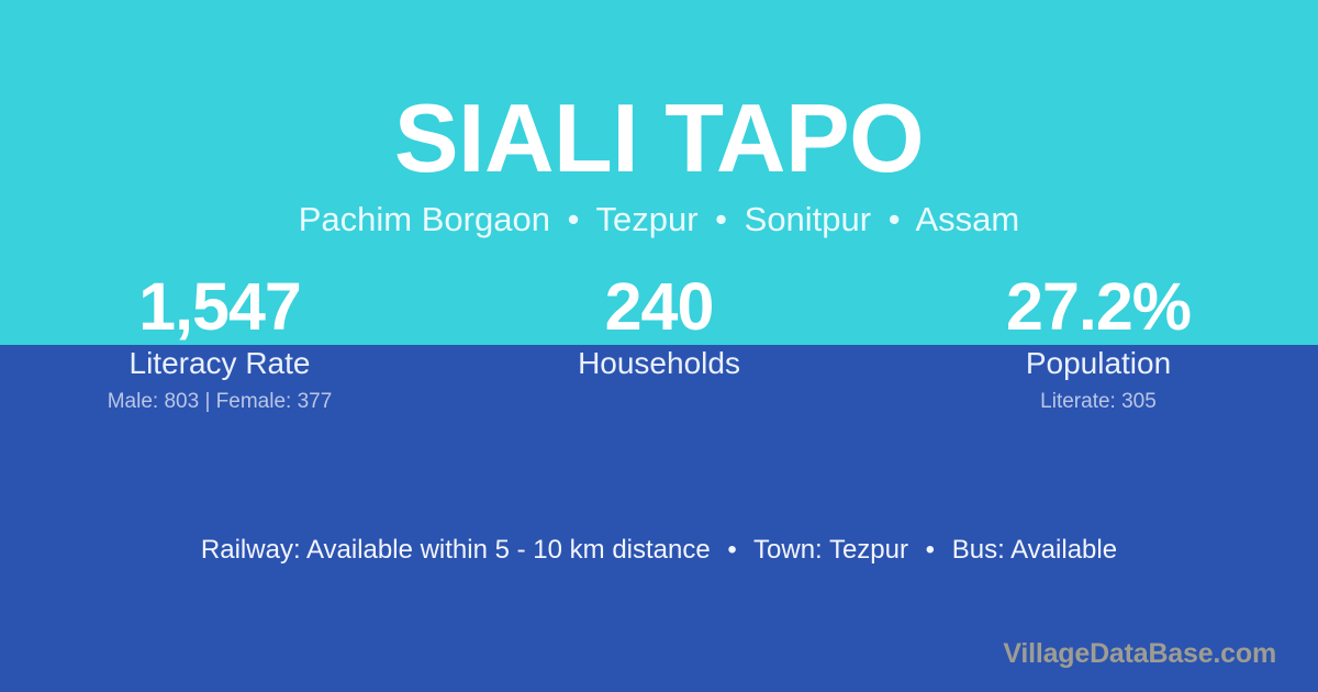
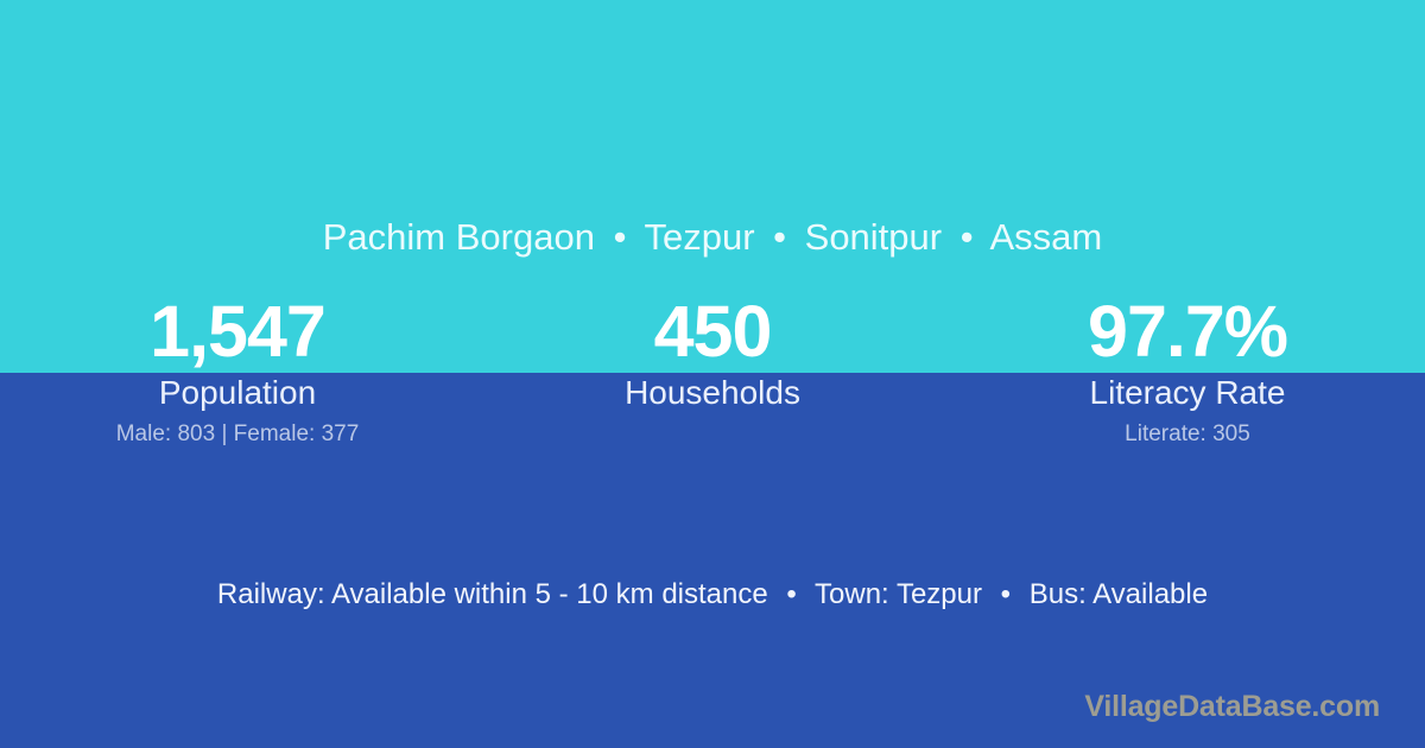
- SIALI TAPO
  Pachim Borgaon • Tezpur • Sonitpur • Assam
  1,547
- Literacy Rate
+ Population
  Male: 803 | Female: 377
- 240
+ 450
  Households
- 27.2%
+ 97.7%
- Population
+ Literacy Rate
  Literate: 305
  Railway: Available within 5 - 10 km distance • Town: Tezpur • Bus: Available
  VillageDataBase.com
